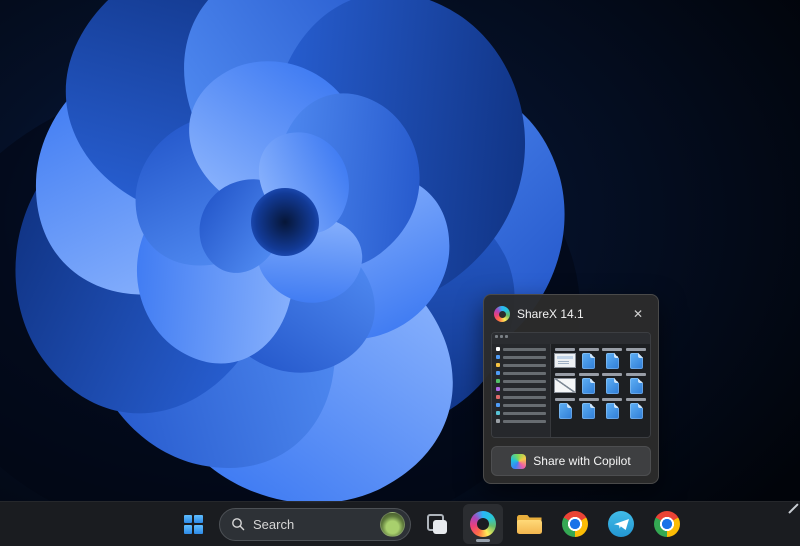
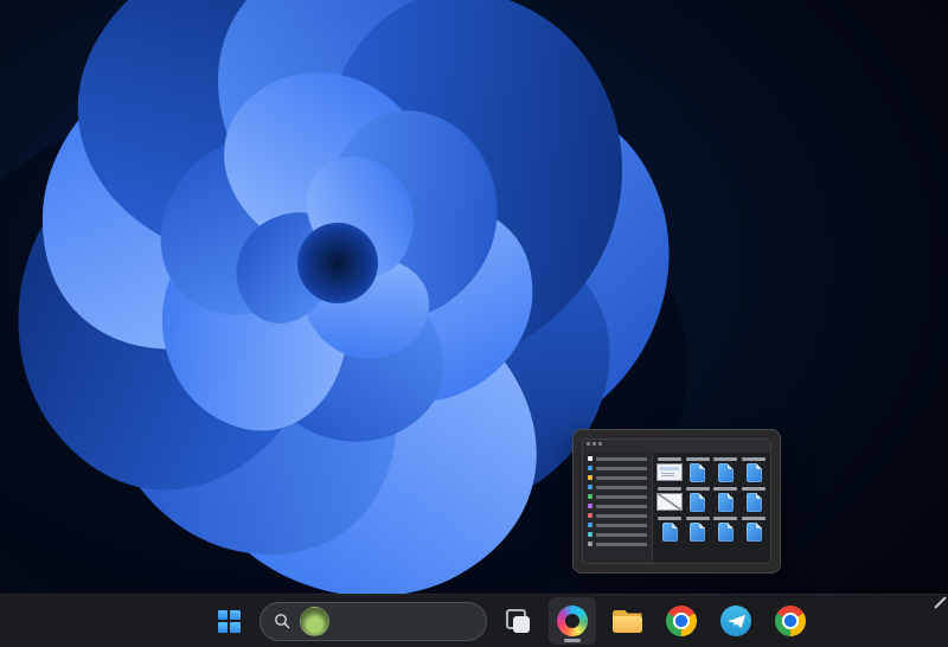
- ShareX 14.1
- ✕
- Share with Copilot
- Search
